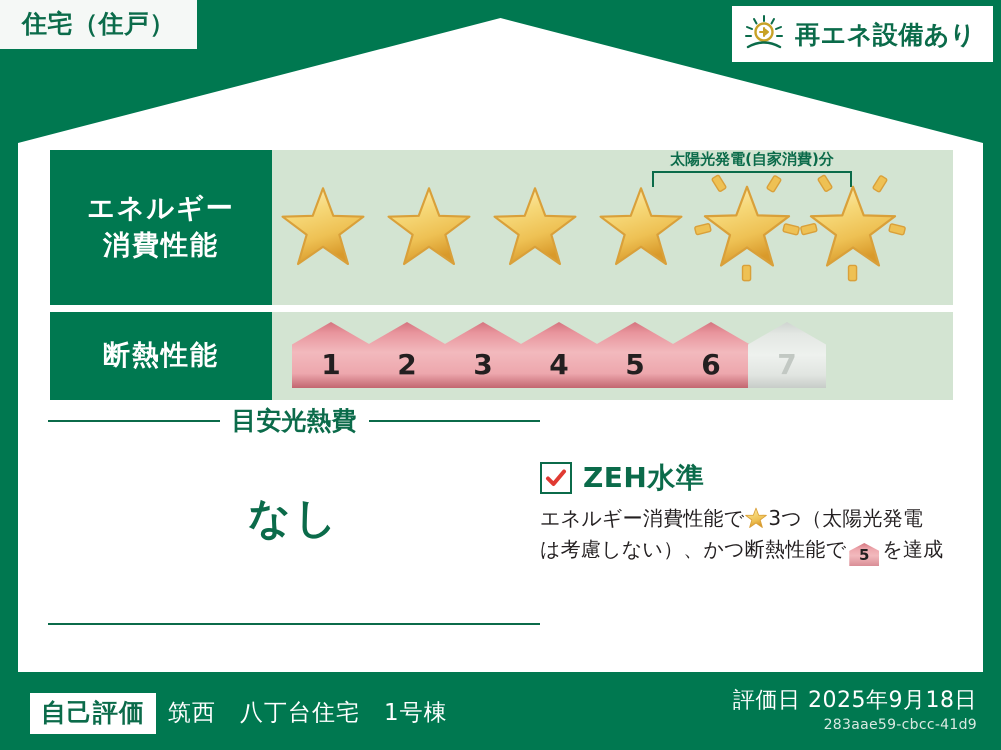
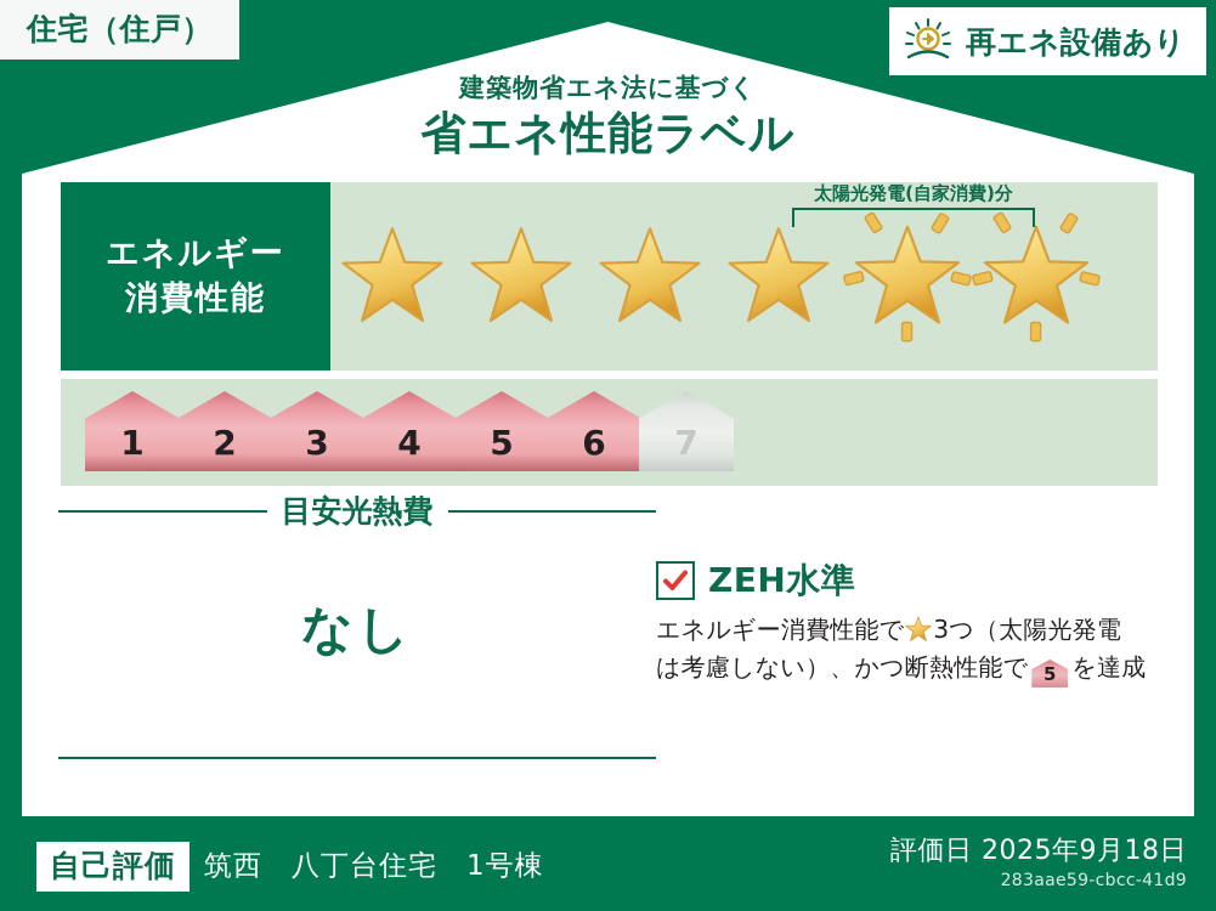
  住宅（住戸）
  再エネ設備あり
+ 建築物省エネ法に基づく
+ 省エネ性能ラベル
  エネルギー
  消費性能
  太陽光発電(自家消費)分
- 断熱性能
  1
  2
  3
  4
  5
  6
  7
  目安光熱費
  なし
  ZEH水準
  エネルギー消費性能で 3つ（太陽光発電
  は考慮しない）、かつ断熱性能で 5 を達成
  自己評価
  筑西 八丁台住宅 1号棟
  評価日 2025年9月18日
  283aae59-cbcc-41d9
